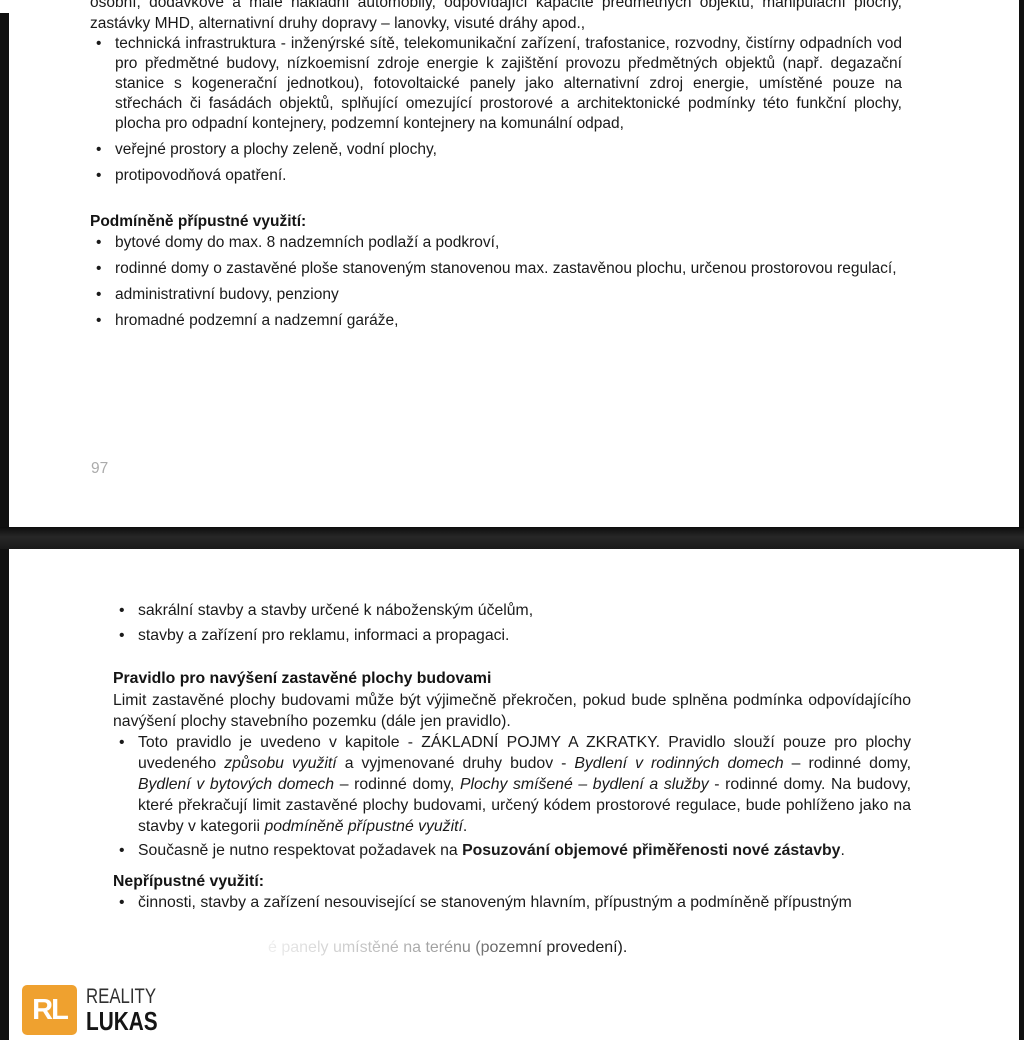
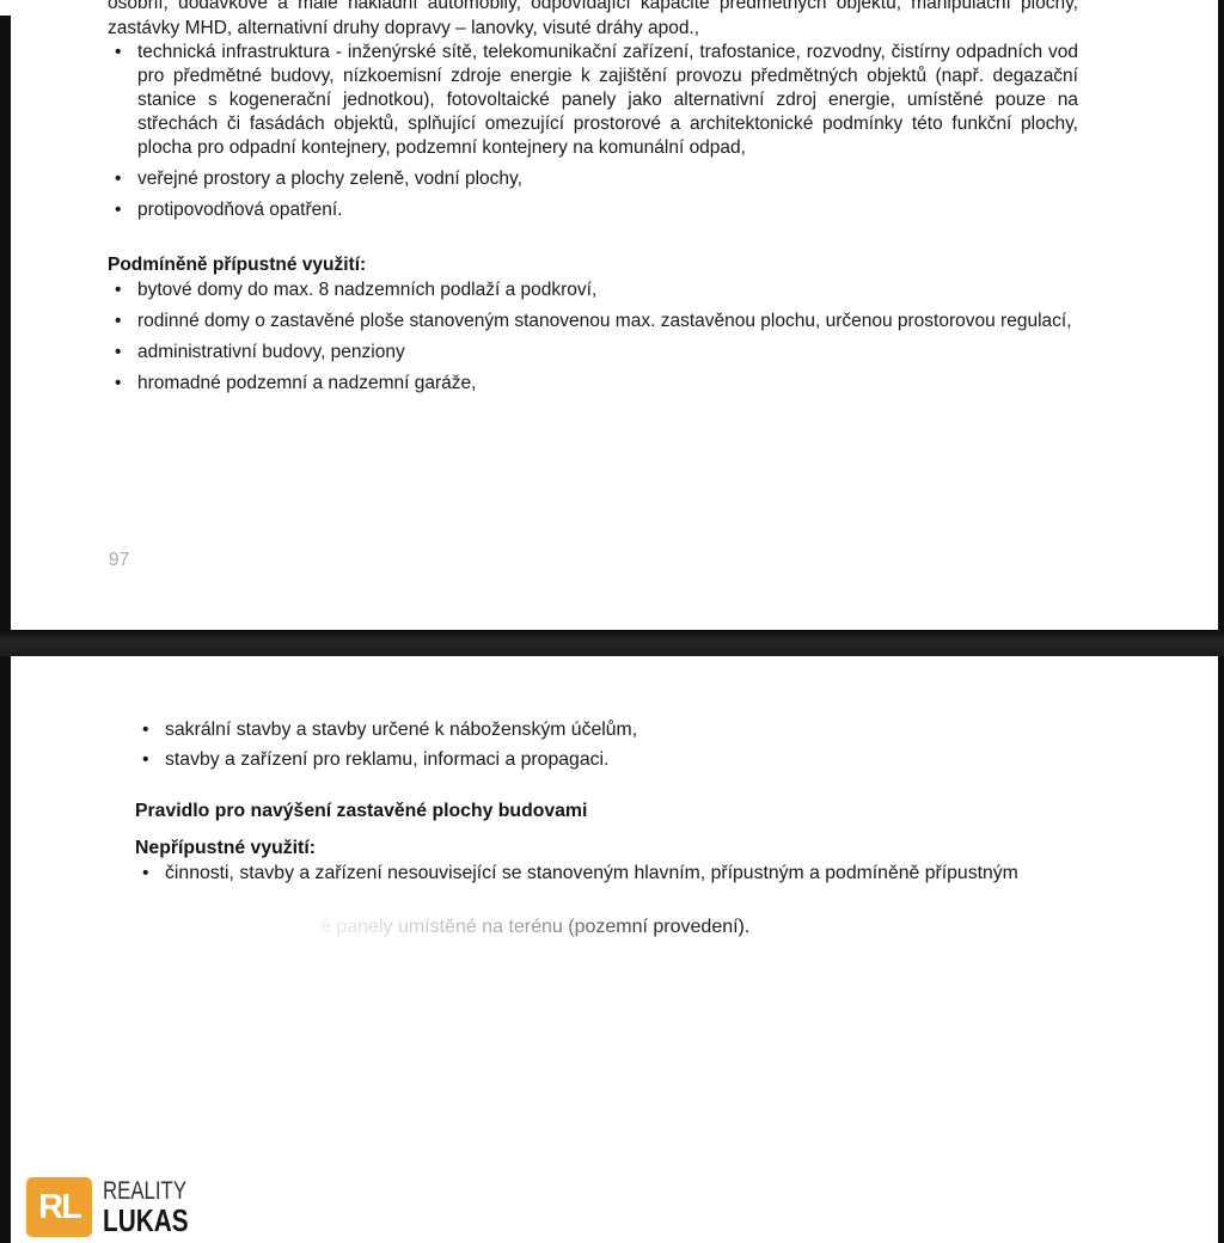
  osobní, dodávkové a malé nákladní automobily, odpovídající kapacitě předmětných objektů, manipulační plochy, zastávky MHD, alternativní druhy dopravy – lanovky, visuté dráhy apod.,
  technická infrastruktura - inženýrské sítě, telekomunikační zařízení, trafostanice, rozvodny, čistírny odpadních vod pro předmětné budovy, nízkoemisní zdroje energie k zajištění provozu předmětných objektů (např. degazační stanice s kogenerační jednotkou), fotovoltaické panely jako alternativní zdroj energie, umístěné pouze na střechách či fasádách objektů, splňující omezující prostorové a architektonické podmínky této funkční plochy, plocha pro odpadní kontejnery, podzemní kontejnery na komunální odpad,
  veřejné prostory a plochy zeleně, vodní plochy,
  protipovodňová opatření.
  Podmíněně přípustné využití:
  bytové domy do max. 8 nadzemních podlaží a podkroví,
  rodinné domy o zastavěné ploše stanoveným stanovenou max. zastavěnou plochu, určenou prostorovou regulací,
  administrativní budovy, penziony
  hromadné podzemní a nadzemní garáže,
  97
  sakrální stavby a stavby určené k náboženským účelům,
  stavby a zařízení pro reklamu, informaci a propagaci.
  Pravidlo pro navýšení zastavěné plochy budovami
- Limit zastavěné plochy budovami může být výjimečně překročen, pokud bude splněna podmínka odpovídajícího navýšení plochy stavebního pozemku (dále jen pravidlo).
- Toto pravidlo je uvedeno v kapitole - ZÁKLADNÍ POJMY A ZKRATKY. Pravidlo slouží pouze pro plochy uvedeného způsobu využití a vyjmenované druhy budov - Bydlení v rodinných domech – rodinné domy, Bydlení v bytových domech – rodinné domy, Plochy smíšené – bydlení a služby - rodinné domy. Na budovy, které překračují limit zastavěné plochy budovami, určený kódem prostorové regulace, bude pohlíženo jako na stavby v kategorii podmíněně přípustné využití.
- Současně je nutno respektovat požadavek na Posuzování objemové přiměřenosti nové zástavby.
  Nepřípustné využití:
  činnosti, stavby a zařízení nesouvisející se stanoveným hlavním, přípustným a podmíněně přípustným
  é panely umístěné na terénu (pozemní provedení).
  RL
  REALITY
  LUKAS
